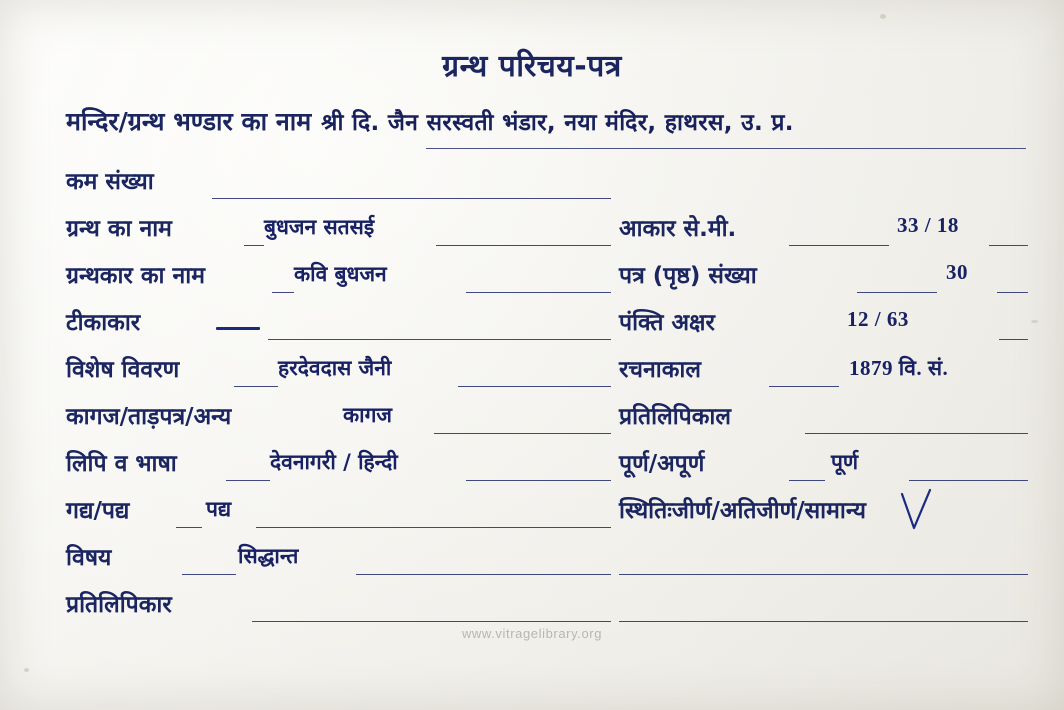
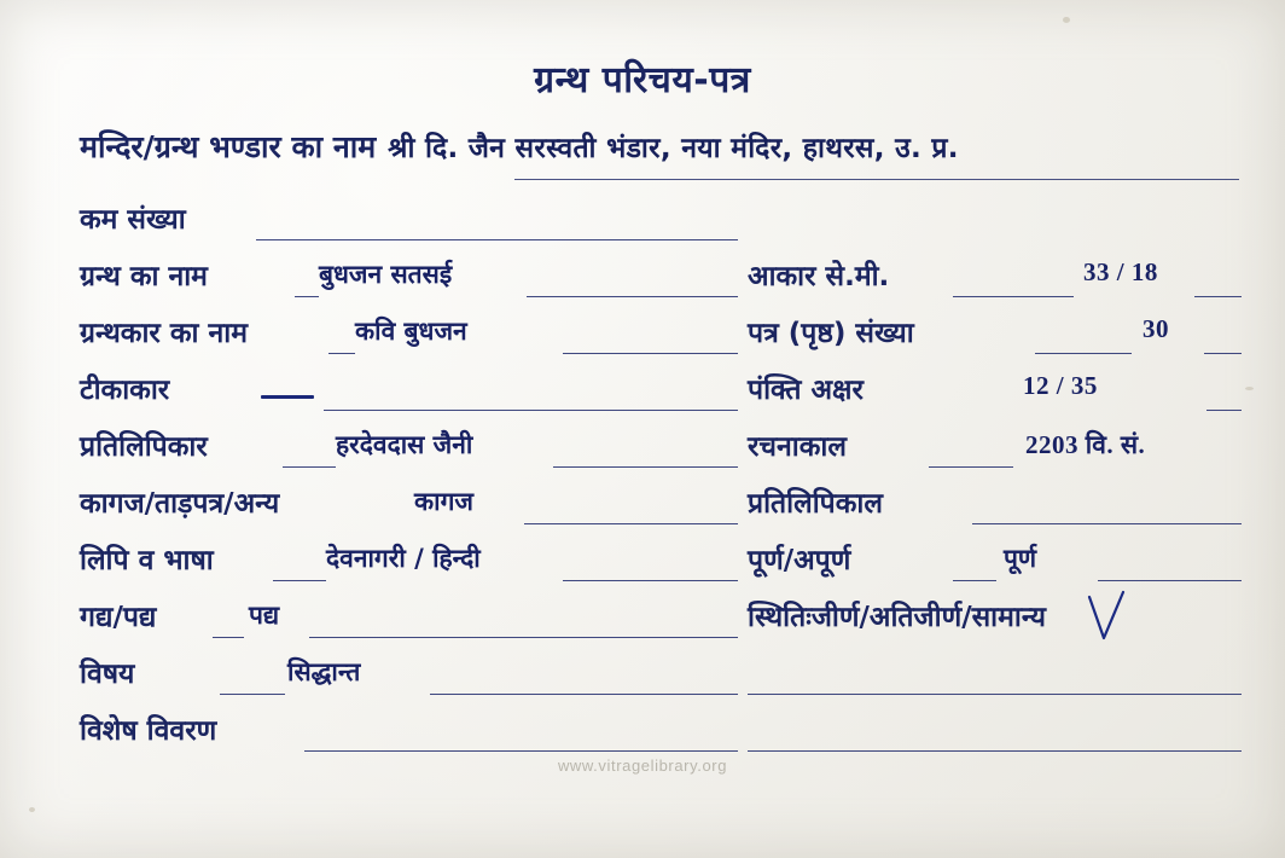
  ग्रन्थ परिचय-पत्र
  मन्दिर/ग्रन्थ भण्डार का नाम
  श्री दि. जैन सरस्वती भंडार, नया मंदिर, हाथरस, उ. प्र.
  कम संख्या
  ग्रन्थ का नाम
  बुधजन सतसई
  आकार से.मी.
  33 / 18
  ग्रन्थकार का नाम
  कवि बुधजन
  पत्र (पृष्ठ) संख्या
  30
  टीकाकार
  पंक्ति अक्षर
- 12 / 63
+ 12 / 35
- विशेष विवरण
+ प्रतिलिपिकार
  हरदेवदास जैनी
  रचनाकाल
- 1879 वि. सं.
+ 2203 वि. सं.
  कागज/ताड़पत्र/अन्य
  कागज
  प्रतिलिपिकाल
  लिपि व भाषा
  देवनागरी / हिन्दी
  पूर्ण/अपूर्ण
  पूर्ण
  गद्य/पद्य
  पद्य
  स्थितिःजीर्ण/अतिजीर्ण/सामान्य
  विषय
  सिद्धान्त
- प्रतिलिपिकार
+ विशेष विवरण
  www.vitragelibrary.org
